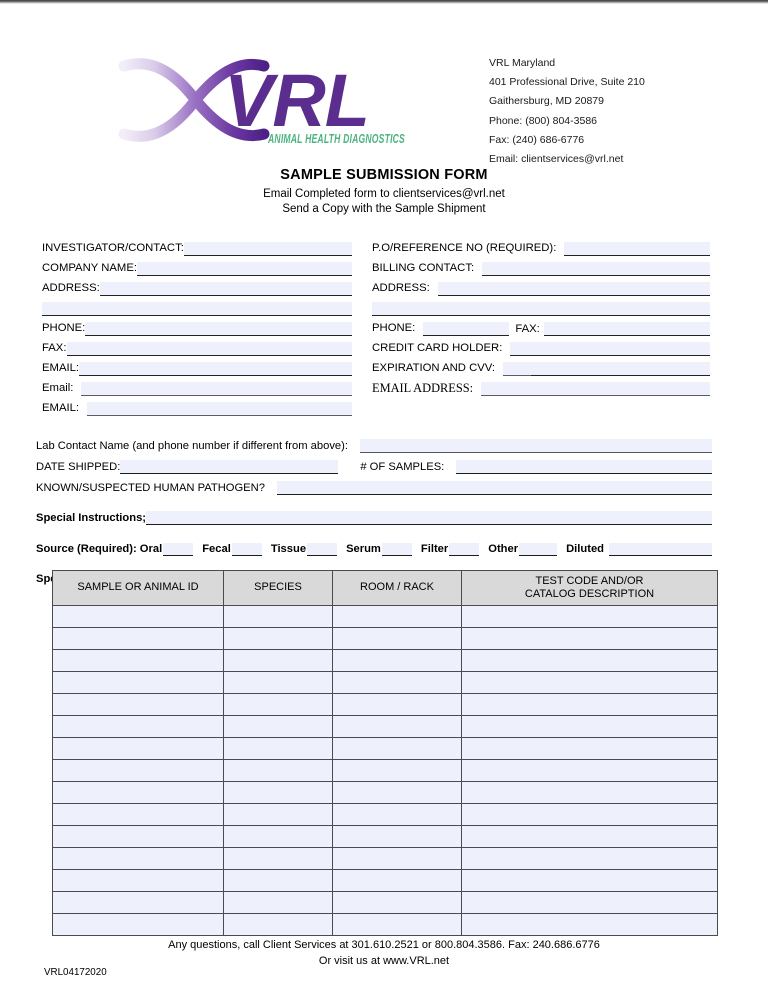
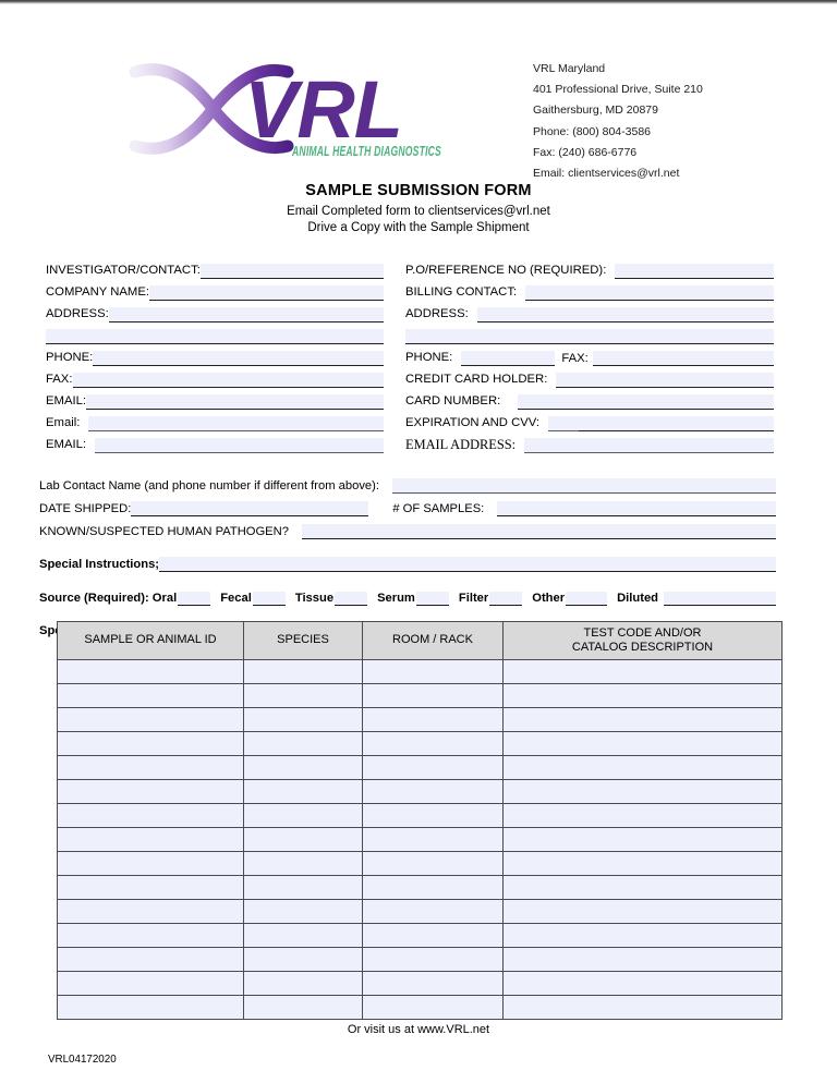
  VRL
  ANIMAL HEALTH DIAGNOSTICS
  VRL Maryland
  401 Professional Drive, Suite 210
  Gaithersburg, MD 20879
  Phone: (800) 804-3586
  Fax: (240) 686-6776
  Email: clientservices@vrl.net
  SAMPLE SUBMISSION FORM
  Email Completed form to clientservices@vrl.net
- Send a Copy with the Sample Shipment
+ Drive a Copy with the Sample Shipment
  INVESTIGATOR/CONTACT:
  COMPANY NAME:
  ADDRESS:
  PHONE:
  FAX:
  EMAIL:
  Email:
  EMAIL:
  P.O/REFERENCE NO (REQUIRED):
  BILLING CONTACT:
  ADDRESS:
  PHONE:
  FAX:
  CREDIT CARD HOLDER:
+ CARD NUMBER:
  EXPIRATION AND CVV:
  EMAIL ADDRESS:
  Lab Contact Name (and phone number if different from above):
  DATE SHIPPED:
  # OF SAMPLES:
  KNOWN/SUSPECTED HUMAN PATHOGEN?
  Special Instructions;
  Source (Required): Oral
  Fecal
  Tissue
  Serum
  Filter
  Other
  Diluted
  SAMPLE OR ANIMAL ID	SPECIES	ROOM / RACK	TEST CODE AND/OR CATALOG DESCRIPTION
- Any questions, call Client Services at 301.610.2521 or 800.804.3586. Fax: 240.686.6776
  Or visit us at www.VRL.net
  VRL04172020
